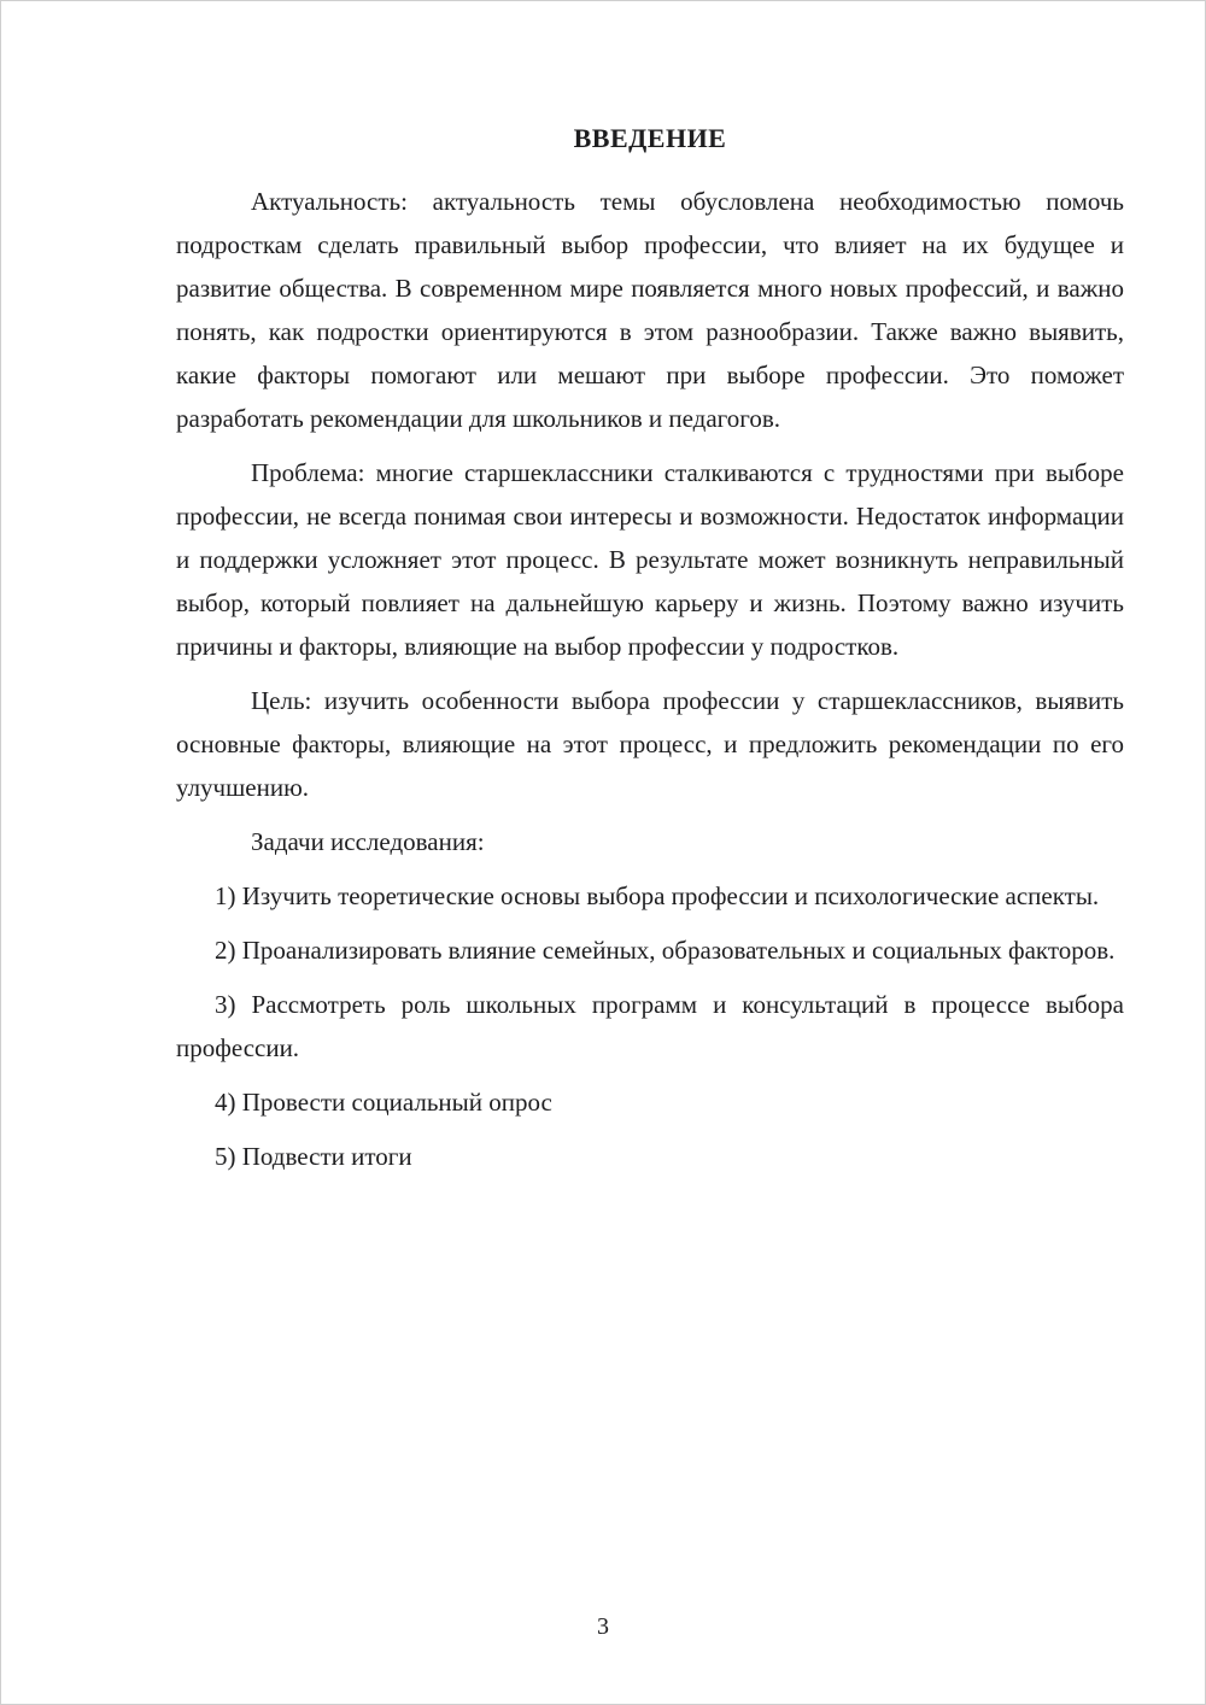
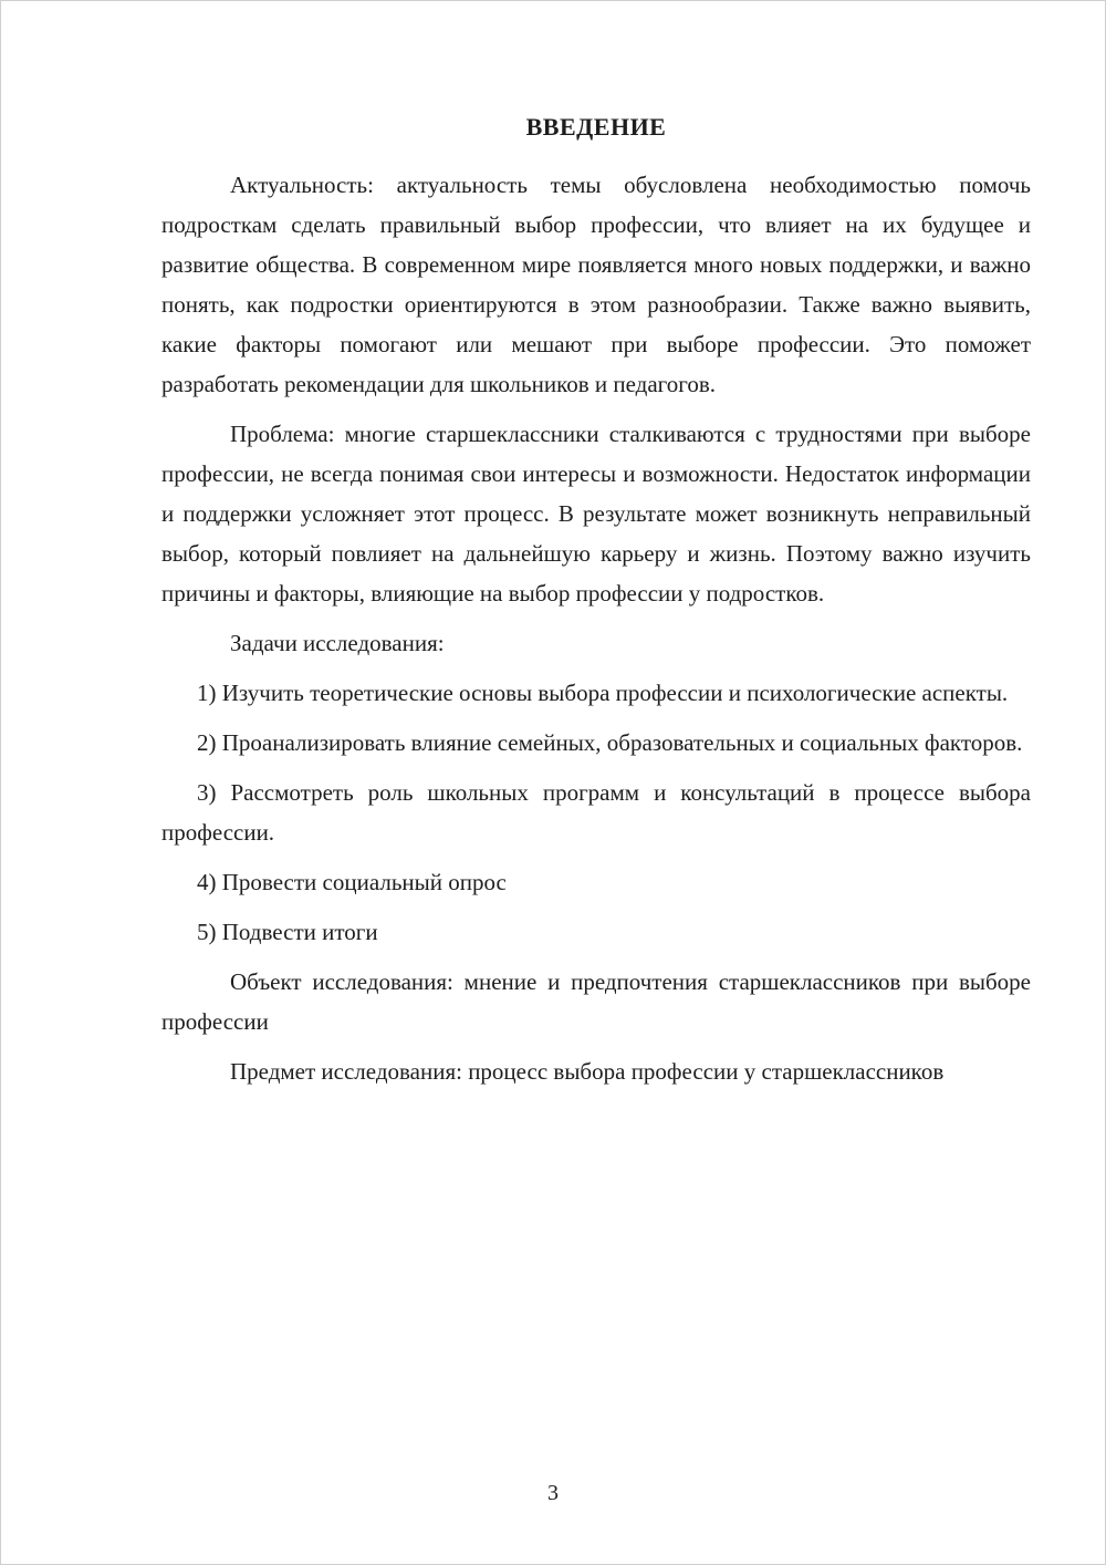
  ВВЕДЕНИЕ
- Актуальность: актуальность темы обусловлена необходимостью помочь подросткам сделать правильный выбор профессии, что влияет на их будущее и развитие общества. В современном мире появляется много новых профессий, и важно понять, как подростки ориентируются в этом разнообразии. Также важно выявить, какие факторы помогают или мешают при выборе профессии. Это поможет разработать рекомендации для школьников и педагогов.
+ Актуальность: актуальность темы обусловлена необходимостью помочь подросткам сделать правильный выбор профессии, что влияет на их будущее и развитие общества. В современном мире появляется много новых поддержки, и важно понять, как подростки ориентируются в этом разнообразии. Также важно выявить, какие факторы помогают или мешают при выборе профессии. Это поможет разработать рекомендации для школьников и педагогов.
  Проблема: многие старшеклассники сталкиваются с трудностями при выборе профессии, не всегда понимая свои интересы и возможности. Недостаток информации и поддержки усложняет этот процесс. В результате может возникнуть неправильный выбор, который повлияет на дальнейшую карьеру и жизнь. Поэтому важно изучить причины и факторы, влияющие на выбор профессии у подростков.
- Цель: изучить особенности выбора профессии у старшеклассников, выявить основные факторы, влияющие на этот процесс, и предложить рекомендации по его улучшению.
  Задачи исследования:
  1) Изучить теоретические основы выбора профессии и психологические аспекты.
  2) Проанализировать влияние семейных, образовательных и социальных факторов.
  3) Рассмотреть роль школьных программ и консультаций в процессе выбора профессии.
  4) Провести социальный опрос
  5) Подвести итоги
+ Объект исследования: мнение и предпочтения старшеклассников при выборе профессии
+ Предмет исследования: процесс выбора профессии у старшеклассников
  3
